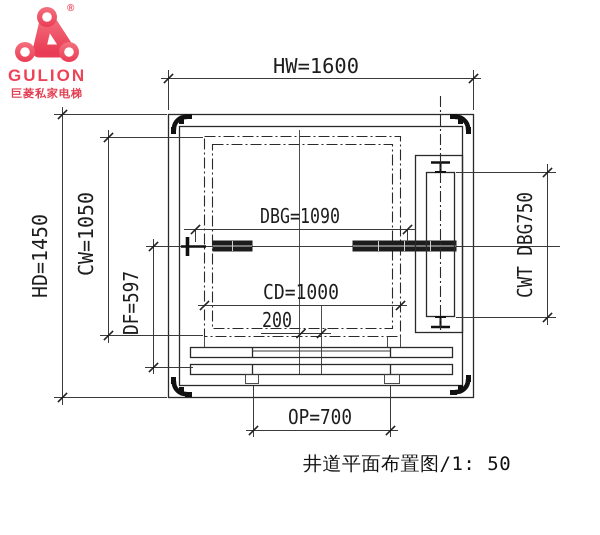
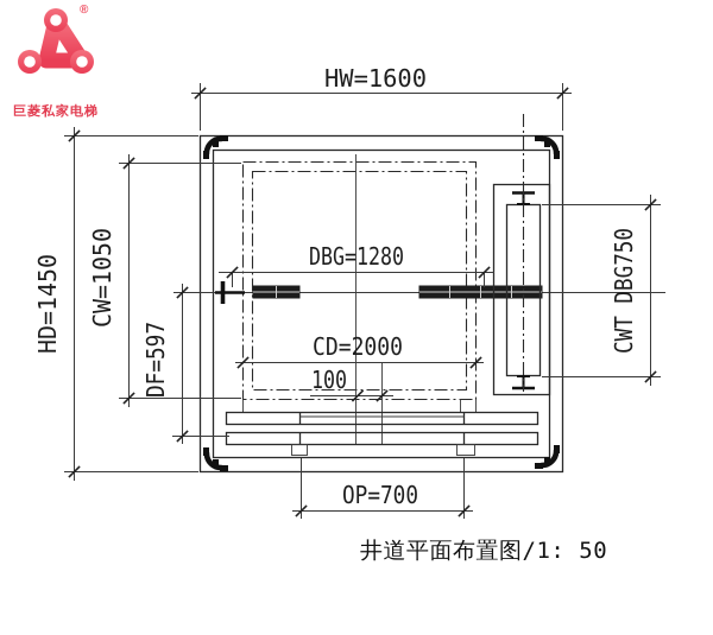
  ®
- GULION
  巨菱私家电梯
  HW=1600
- DBG=1090
+ DBG=1280
- CD=1000
+ CD=2000
- 200
+ 100
  OP=700
  井道平面布置图/1: 50
